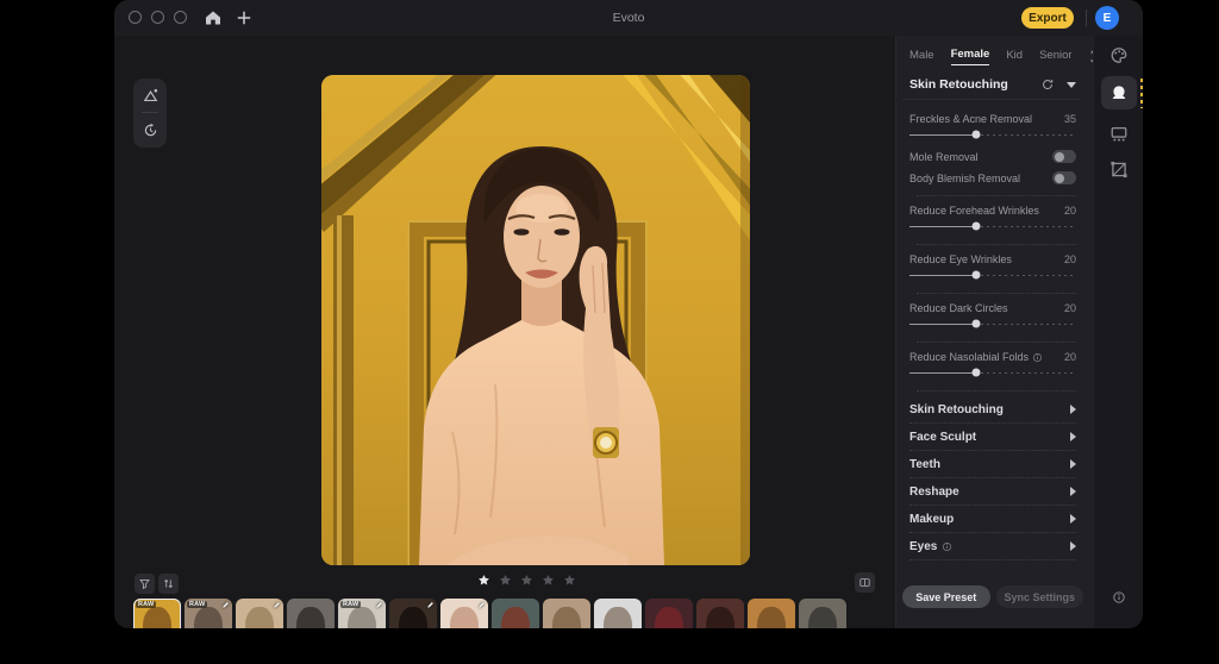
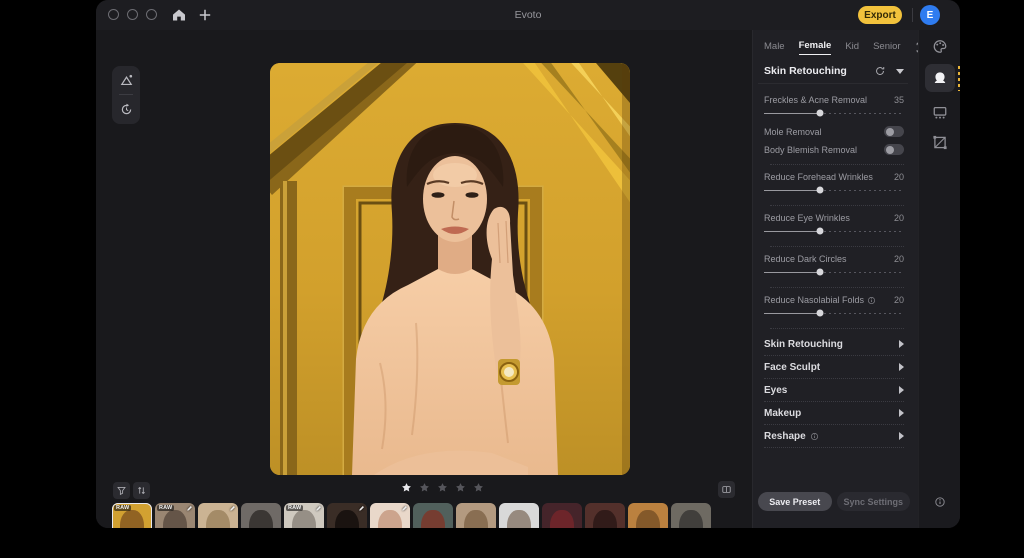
  Evoto
  Export
  E
  Male
  Female
  Kid
  Senior
  Skin Retouching
  Freckles & Acne Removal
  35
  Mole Removal
  Body Blemish Removal
  Reduce Forehead Wrinkles
  20
  Reduce Eye Wrinkles
  20
  Reduce Dark Circles
  20
  Reduce Nasolabial Folds
  20
  Skin Retouching
  Face Sculpt
- Teeth
- Reshape
+ Eyes
  Makeup
- Eyes
+ Reshape
  Save Preset
  Sync Settings
